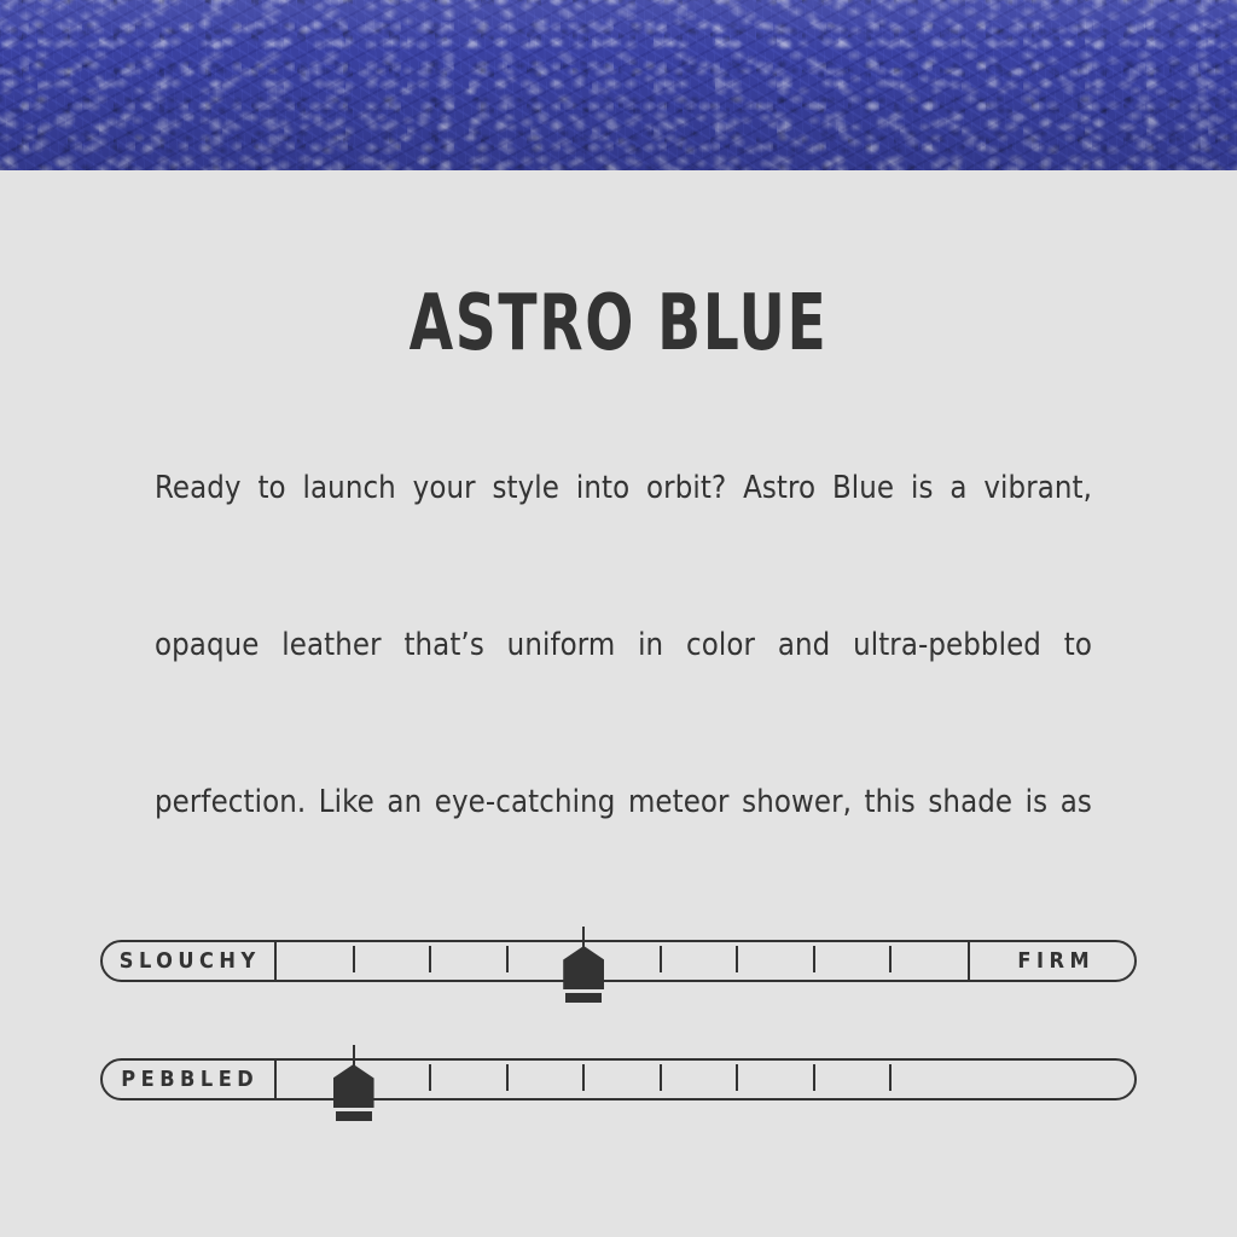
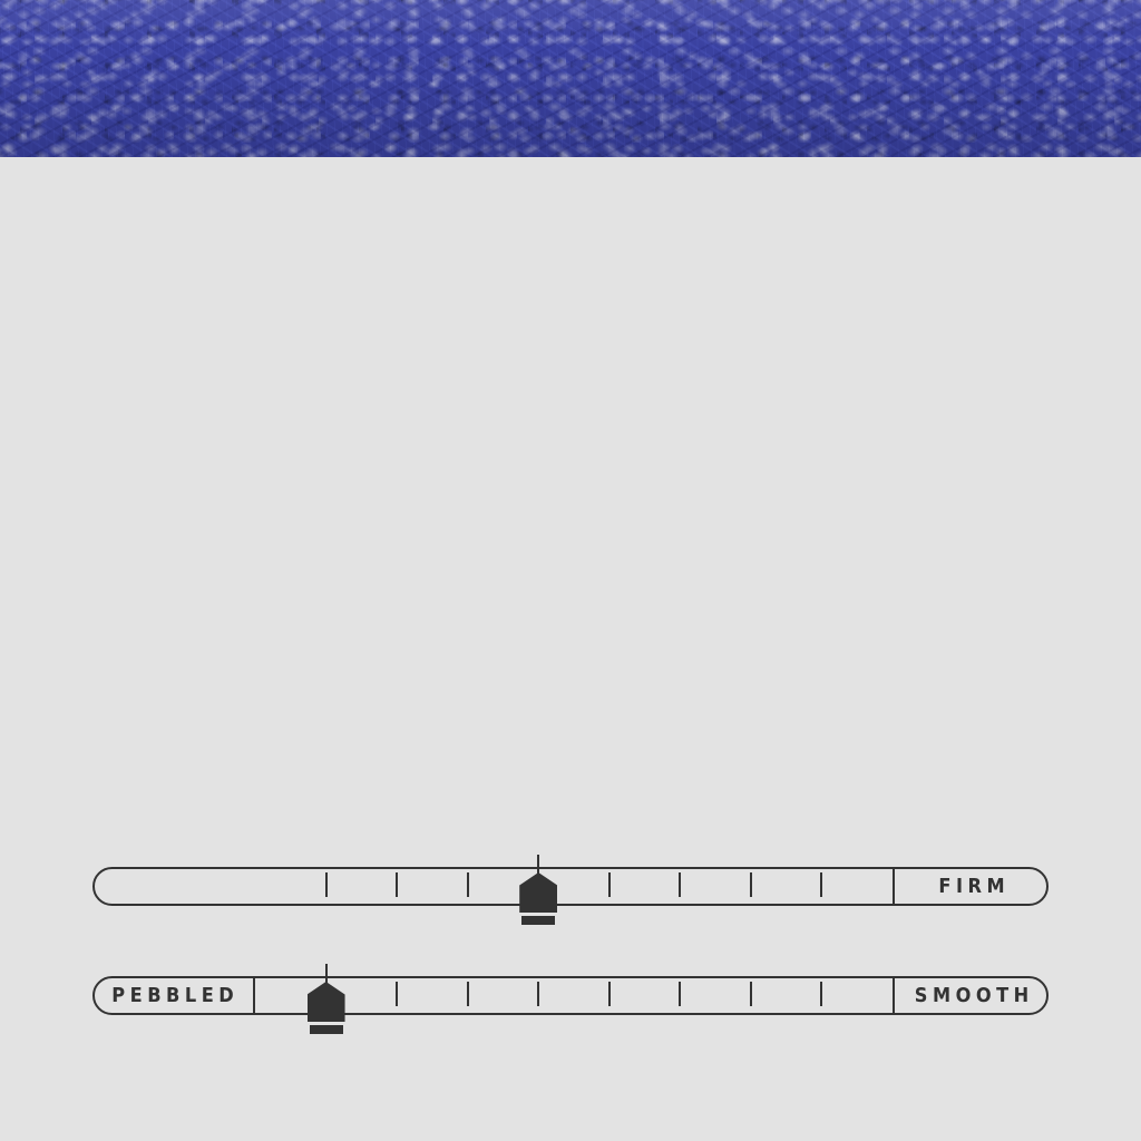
- ASTRO BLUE
- Ready to launch your style into orbit? Astro Blue is a vibrant,
- opaque leather that’s uniform in color and ultra-pebbled to
- perfection. Like an eye-catching meteor shower, this shade is as
- SLOUCHY
  FIRM
  PEBBLED
+ SMOOTH
